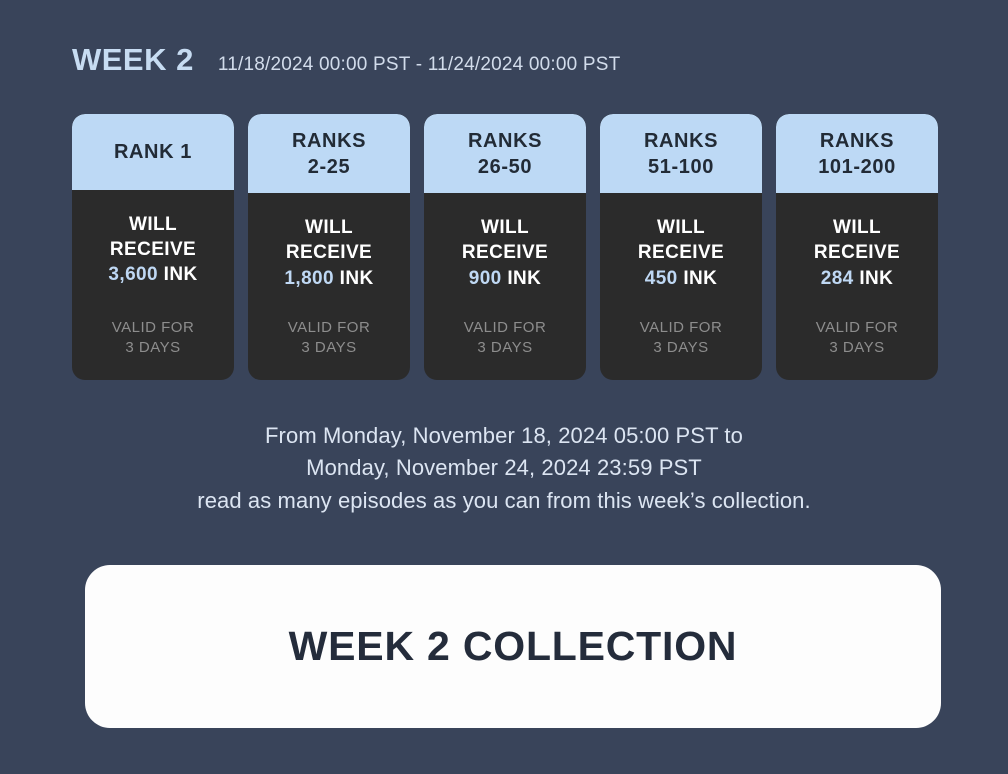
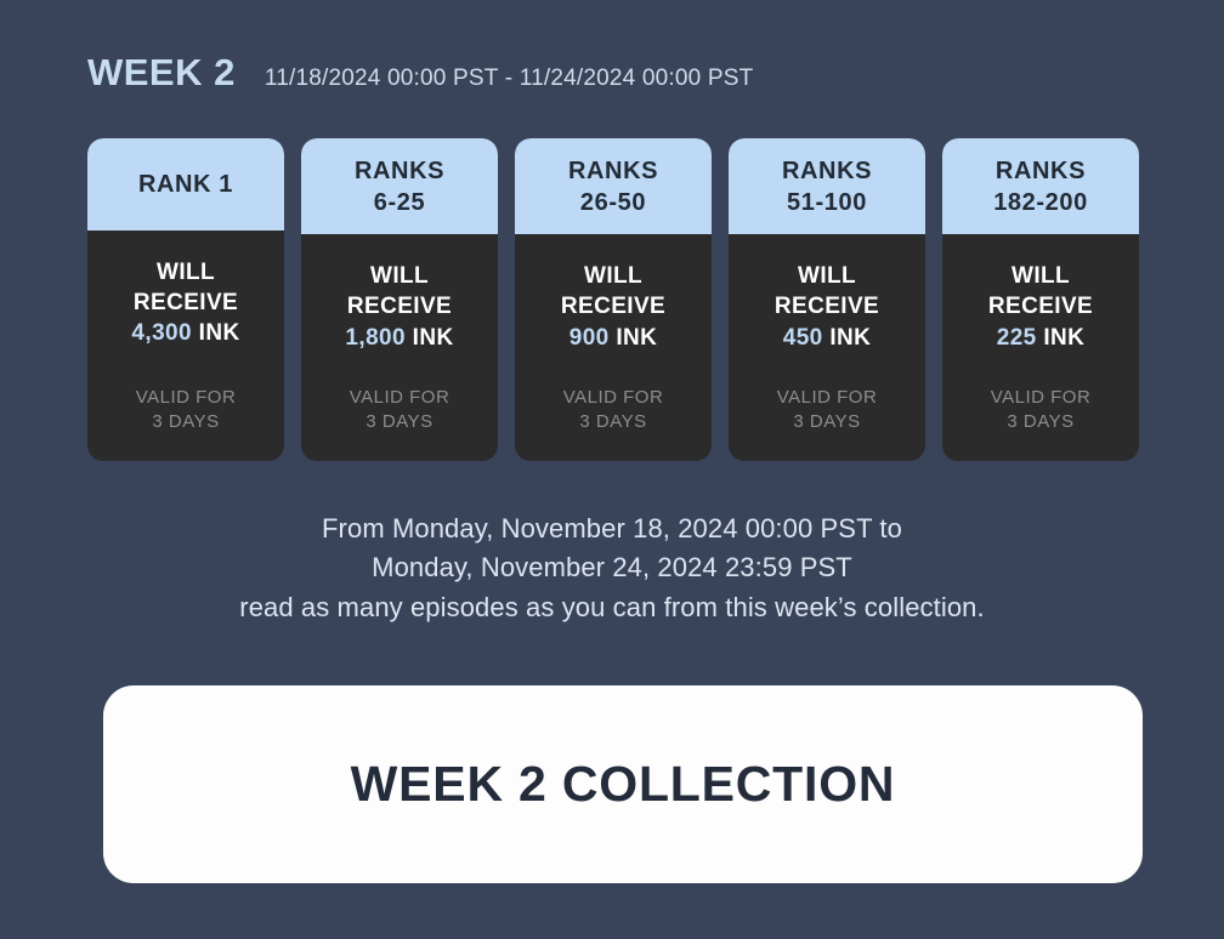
  WEEK 2
  11/18/2024 00:00 PST - 11/24/2024 00:00 PST
  RANK 1
  WILL
  RECEIVE
- 3,600 INK
+ 4,300 INK
  VALID FOR
  3 DAYS
  RANKS
- 2-25
+ 6-25
  WILL
  RECEIVE
  1,800 INK
  VALID FOR
  3 DAYS
  RANKS
  26-50
  WILL
  RECEIVE
  900 INK
  VALID FOR
  3 DAYS
  RANKS
  51-100
  WILL
  RECEIVE
  450 INK
  VALID FOR
  3 DAYS
  RANKS
- 101-200
+ 182-200
  WILL
  RECEIVE
- 284 INK
+ 225 INK
  VALID FOR
  3 DAYS
- From Monday, November 18, 2024 05:00 PST to
+ From Monday, November 18, 2024 00:00 PST to
  Monday, November 24, 2024 23:59 PST
  read as many episodes as you can from this week’s collection.
  WEEK 2 COLLECTION
